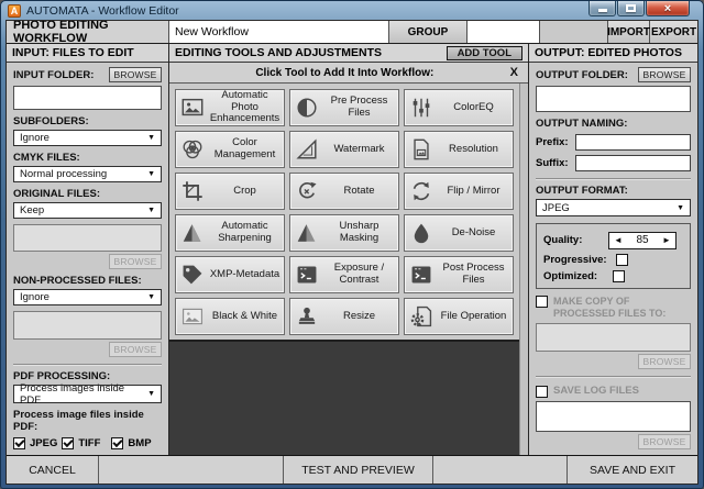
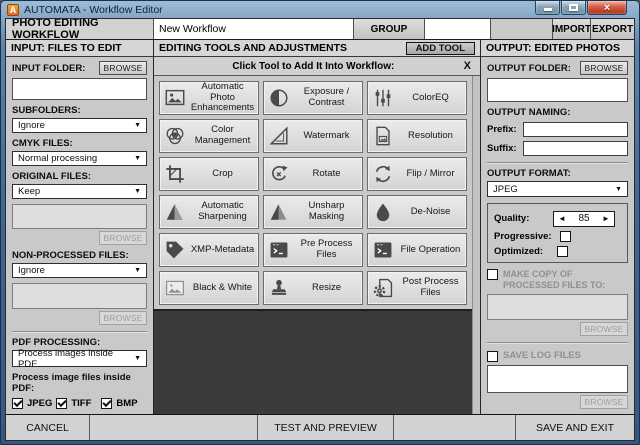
  A
  AUTOMATA - Workflow Editor
  ×
  PHOTO EDITING WORKFLOW
  New Workflow
  GROUP
  IMPORT
  EXPORT
  INPUT: FILES TO EDIT
  INPUT FOLDER:
  BROWSE
  SUBFOLDERS:
  Ignore
  CMYK FILES:
  Normal processing
  ORIGINAL FILES:
  Keep
  BROWSE
  NON-PROCESSED FILES:
  Ignore
  BROWSE
  PDF PROCESSING:
  Process images inside PDF
  Process image files inside PDF:
  JPEG
  TIFF
  BMP
  EDITING TOOLS AND ADJUSTMENTS
  ADD TOOL
  Click Tool to Add It Into Workflow:
  X
  Automatic Photo Enhancements
- Pre Process Files
+ Exposure / Contrast
  ColorEQ
  Color Management
  Watermark
  Resolution
  Crop
  Rotate
  Flip / Mirror
  Automatic Sharpening
  Unsharp Masking
  De-Noise
  XMP-Metadata
- Exposure / Contrast
+ Pre Process Files
- Post Process Files
+ File Operation
  Black & White
  Resize
- File Operation
+ Post Process Files
  OUTPUT: EDITED PHOTOS
  OUTPUT FOLDER:
  BROWSE
  OUTPUT NAMING:
  Prefix:
  Suffix:
  OUTPUT FORMAT:
  JPEG
  Quality:
  ◄
  85
  ►
  Progressive:
  Optimized:
  MAKE COPY OF PROCESSED FILES TO:
  BROWSE
  SAVE LOG FILES
  BROWSE
  CANCEL
  TEST AND PREVIEW
  SAVE AND EXIT
